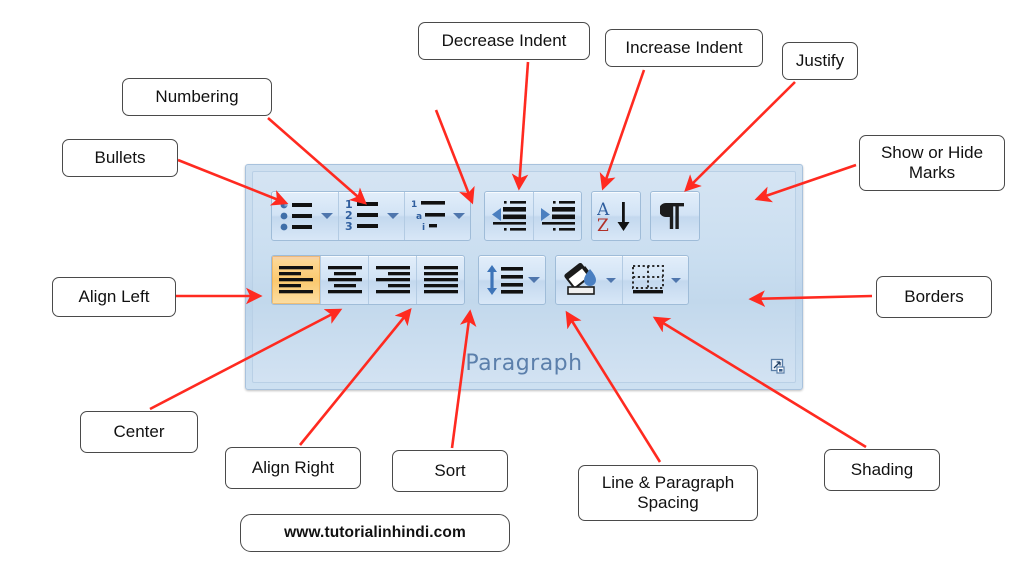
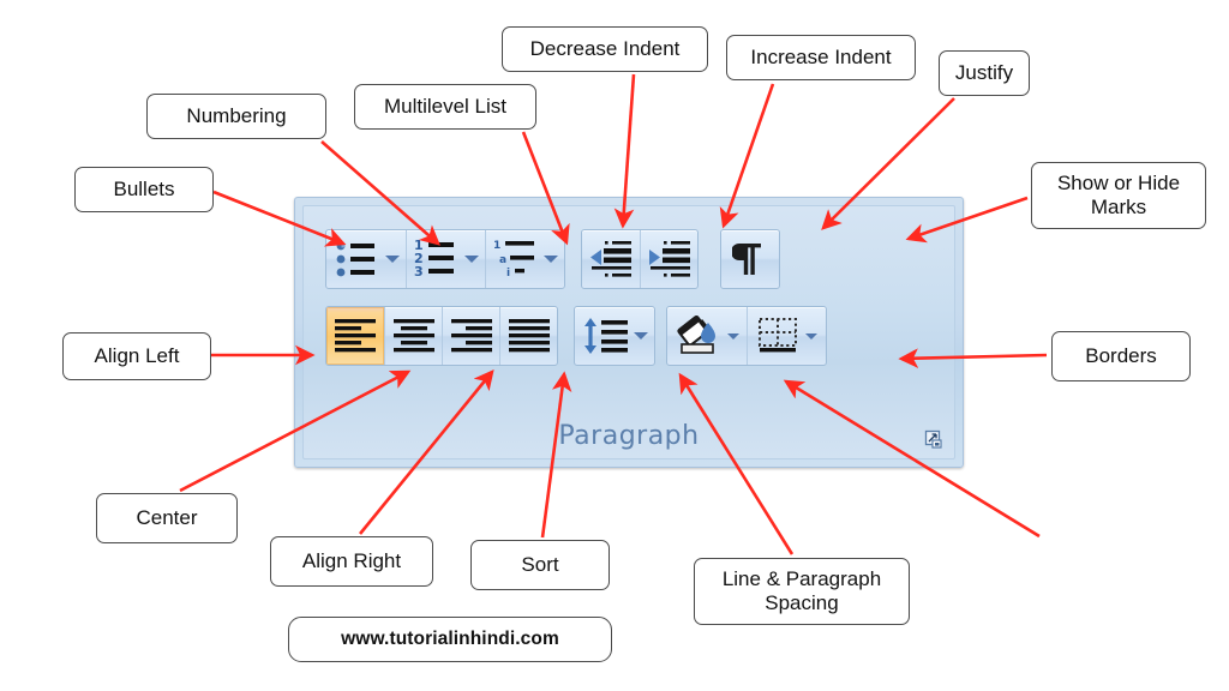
  1
  2
  3
  1
  a
  i
- A
- Z
  Paragraph
  Bullets
  Numbering
+ Multilevel List
  Decrease Indent
  Increase Indent
  Justify
  Show or Hide
  Marks
  Align Left
  Borders
  Center
  Align Right
  Sort
  Line & Paragraph
  Spacing
- Shading
  www.tutorialinhindi.com
